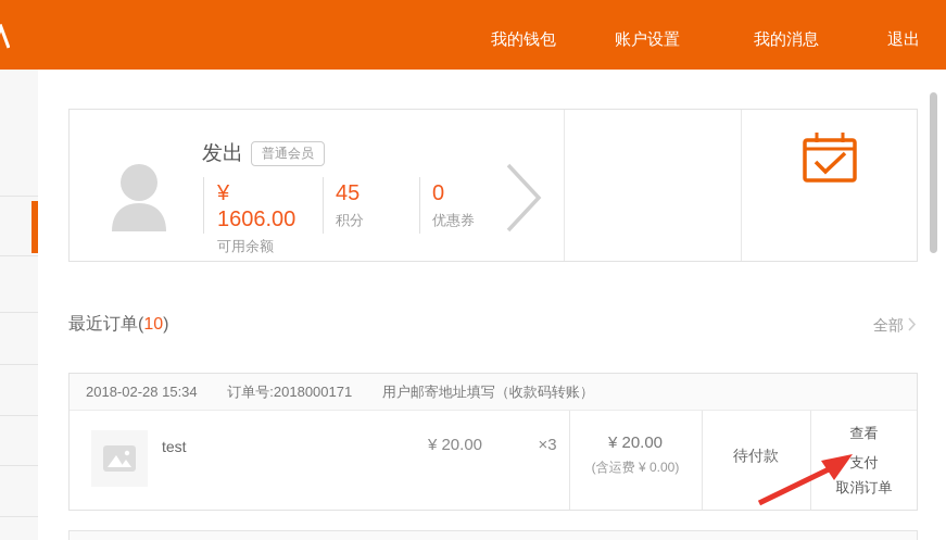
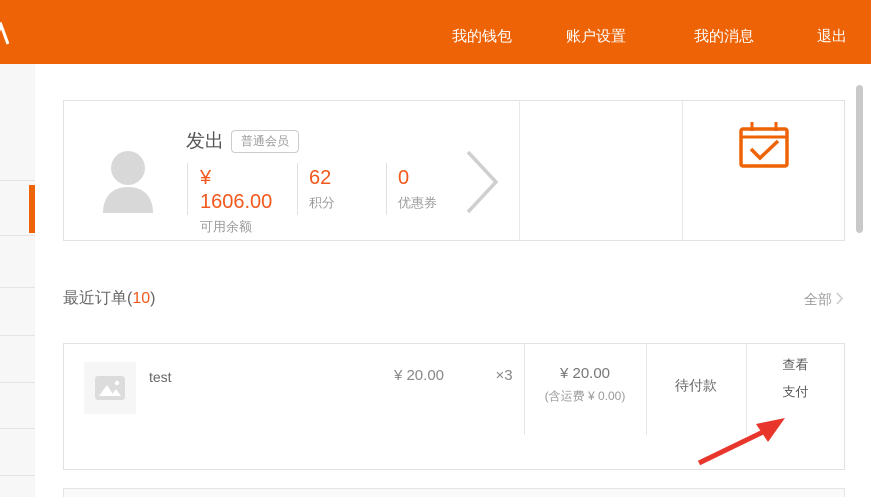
  我的钱包
  账户设置
  我的消息
  退出
  发出
  普通会员
  ¥ 1606.00
  可用余额
- 45
+ 62
  积分
  0
  优惠券
  最近订单(10)
  全部
- 2018-02-28 15:34 订单号:2018000171 用户邮寄地址填写（收款码转账）
  test
  ¥ 20.00
  ×3
  ¥ 20.00
  (含运费 ¥ 0.00)
  待付款
  查看
  支付
- 取消订单
